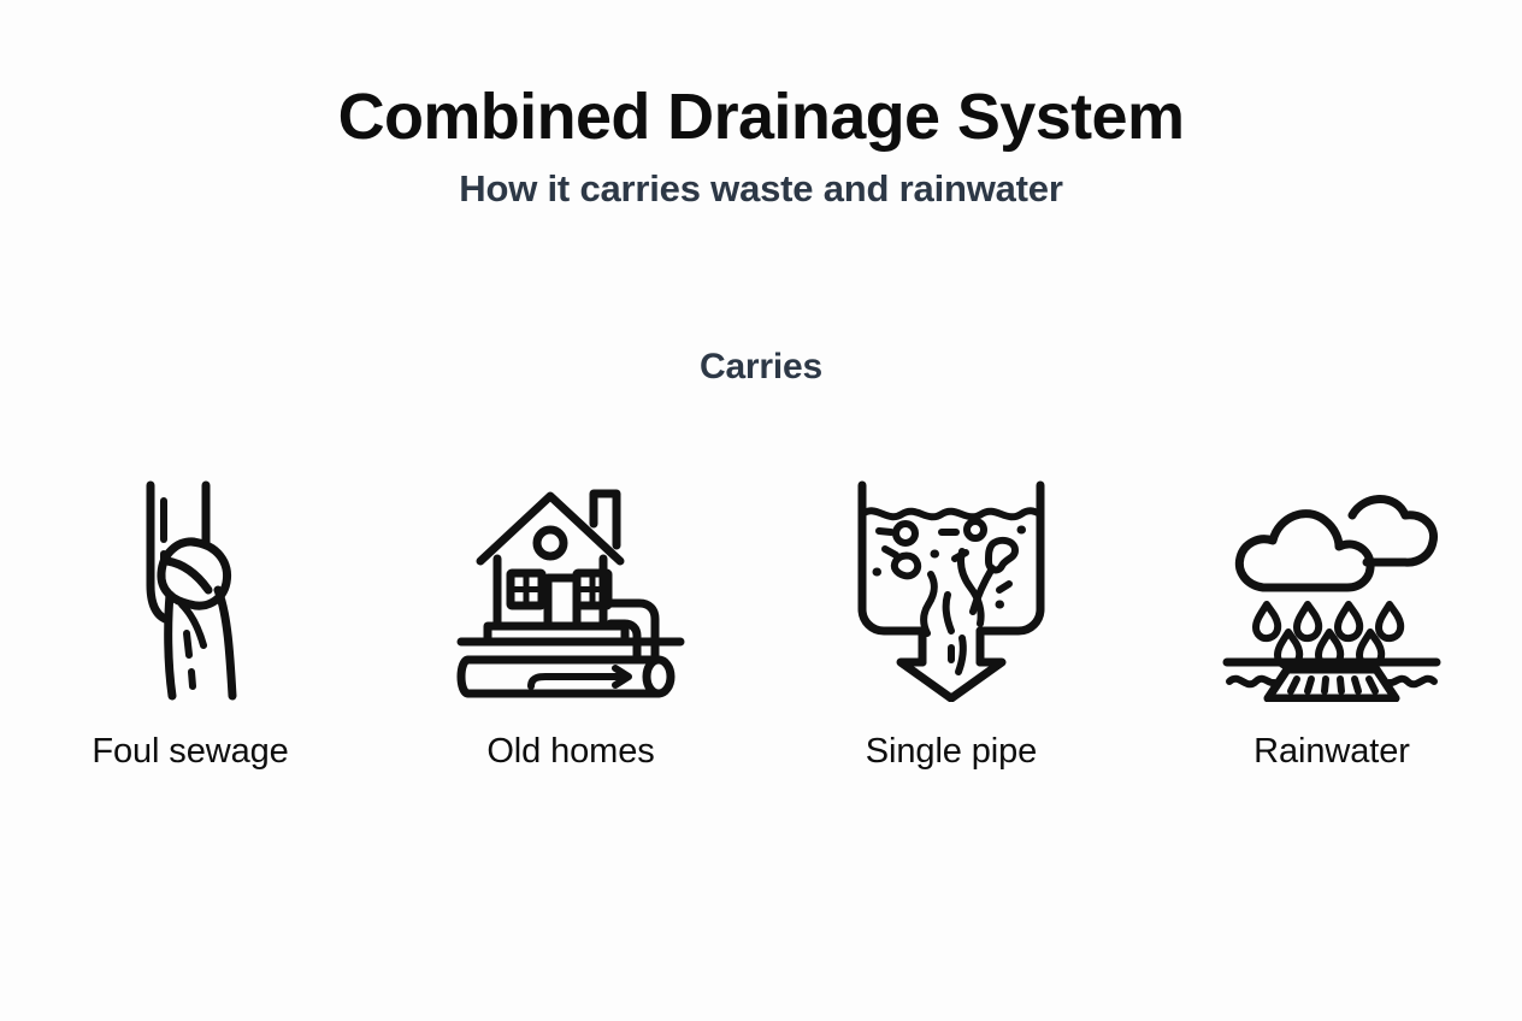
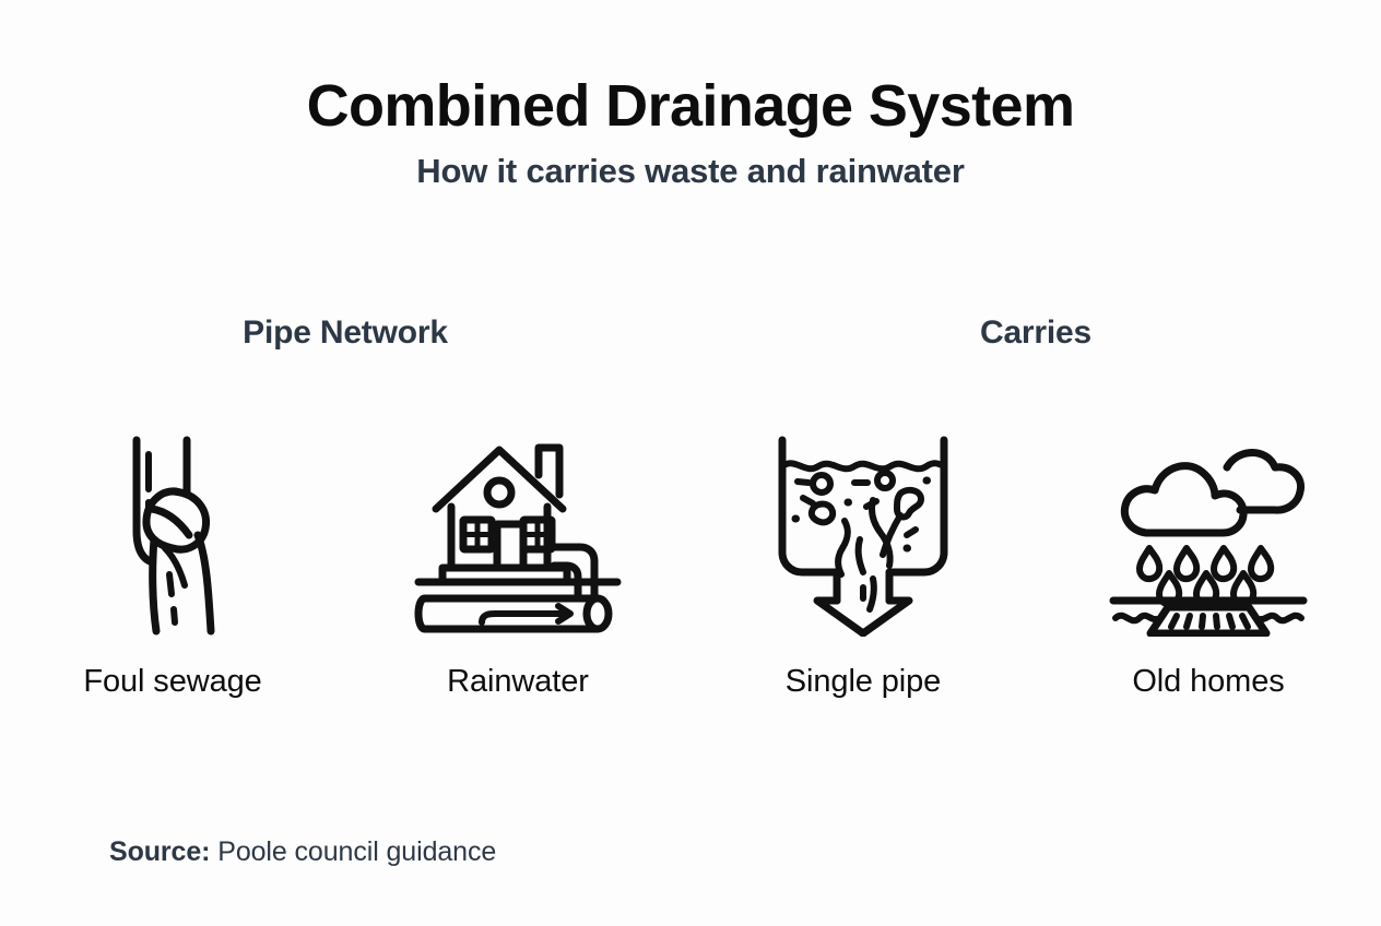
  Combined Drainage System
  How it carries waste and rainwater
+ Pipe Network
  Carries
  Foul sewage
- Old homes
+ Rainwater
  Single pipe
- Rainwater
+ Old homes
+ Source: Poole council guidance
